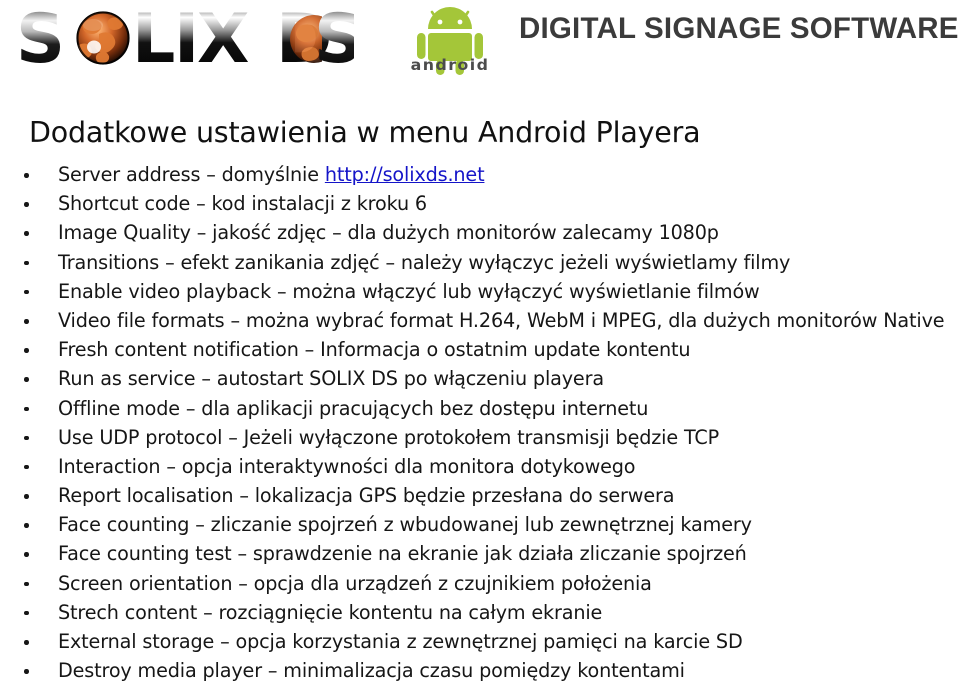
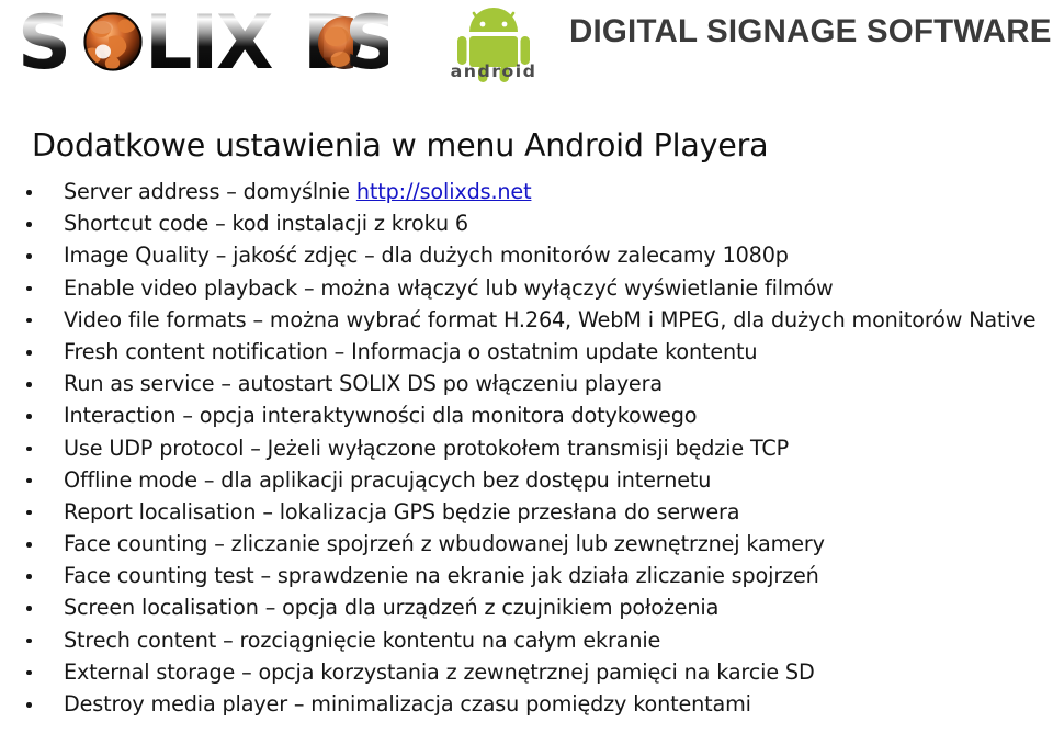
  S
  L
  I
  X
  S
  android
  DIGITAL SIGNAGE SOFTWARE
  Dodatkowe ustawienia w menu Android Playera
  Server address – domyślnie http://solixds.net
  Shortcut code – kod instalacji z kroku 6
  Image Quality – jakość zdjęc – dla dużych monitorów zalecamy 1080p
- Transitions – efekt zanikania zdjęć – należy wyłączyc jeżeli wyświetlamy filmy
  Enable video playback – można włączyć lub wyłączyć wyświetlanie filmów
  Video file formats – można wybrać format H.264, WebM i MPEG, dla dużych monitorów Native
  Fresh content notification – Informacja o ostatnim update kontentu
  Run as service – autostart SOLIX DS po włączeniu playera
- Offline mode – dla aplikacji pracujących bez dostępu internetu
+ Interaction – opcja interaktywności dla monitora dotykowego
  Use UDP protocol – Jeżeli wyłączone protokołem transmisji będzie TCP
- Interaction – opcja interaktywności dla monitora dotykowego
+ Offline mode – dla aplikacji pracujących bez dostępu internetu
  Report localisation – lokalizacja GPS będzie przesłana do serwera
  Face counting – zliczanie spojrzeń z wbudowanej lub zewnętrznej kamery
  Face counting test – sprawdzenie na ekranie jak działa zliczanie spojrzeń
- Screen orientation – opcja dla urządzeń z czujnikiem położenia
+ Screen localisation – opcja dla urządzeń z czujnikiem położenia
  Strech content – rozciągnięcie kontentu na całym ekranie
  External storage – opcja korzystania z zewnętrznej pamięci na karcie SD
  Destroy media player – minimalizacja czasu pomiędzy kontentami
